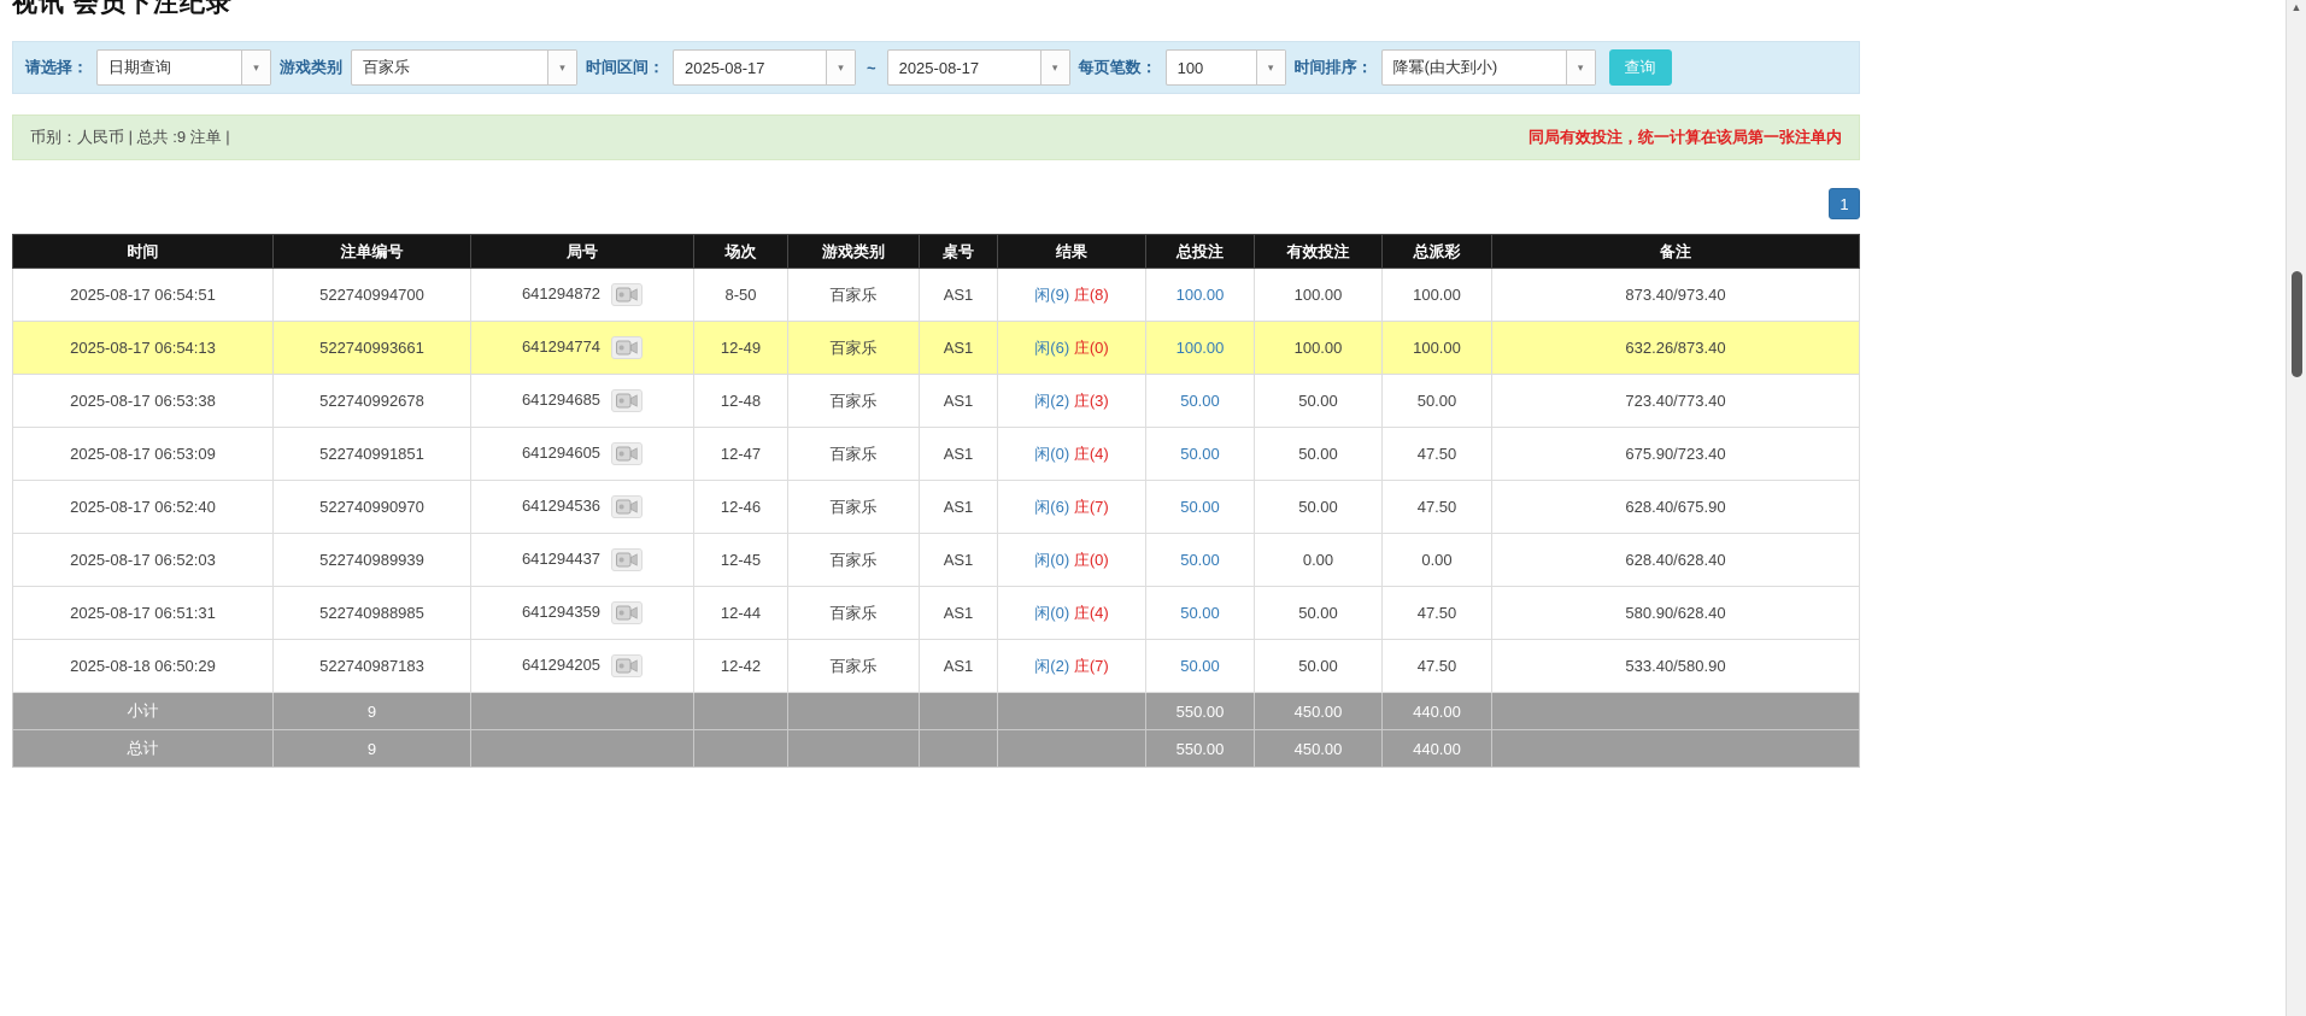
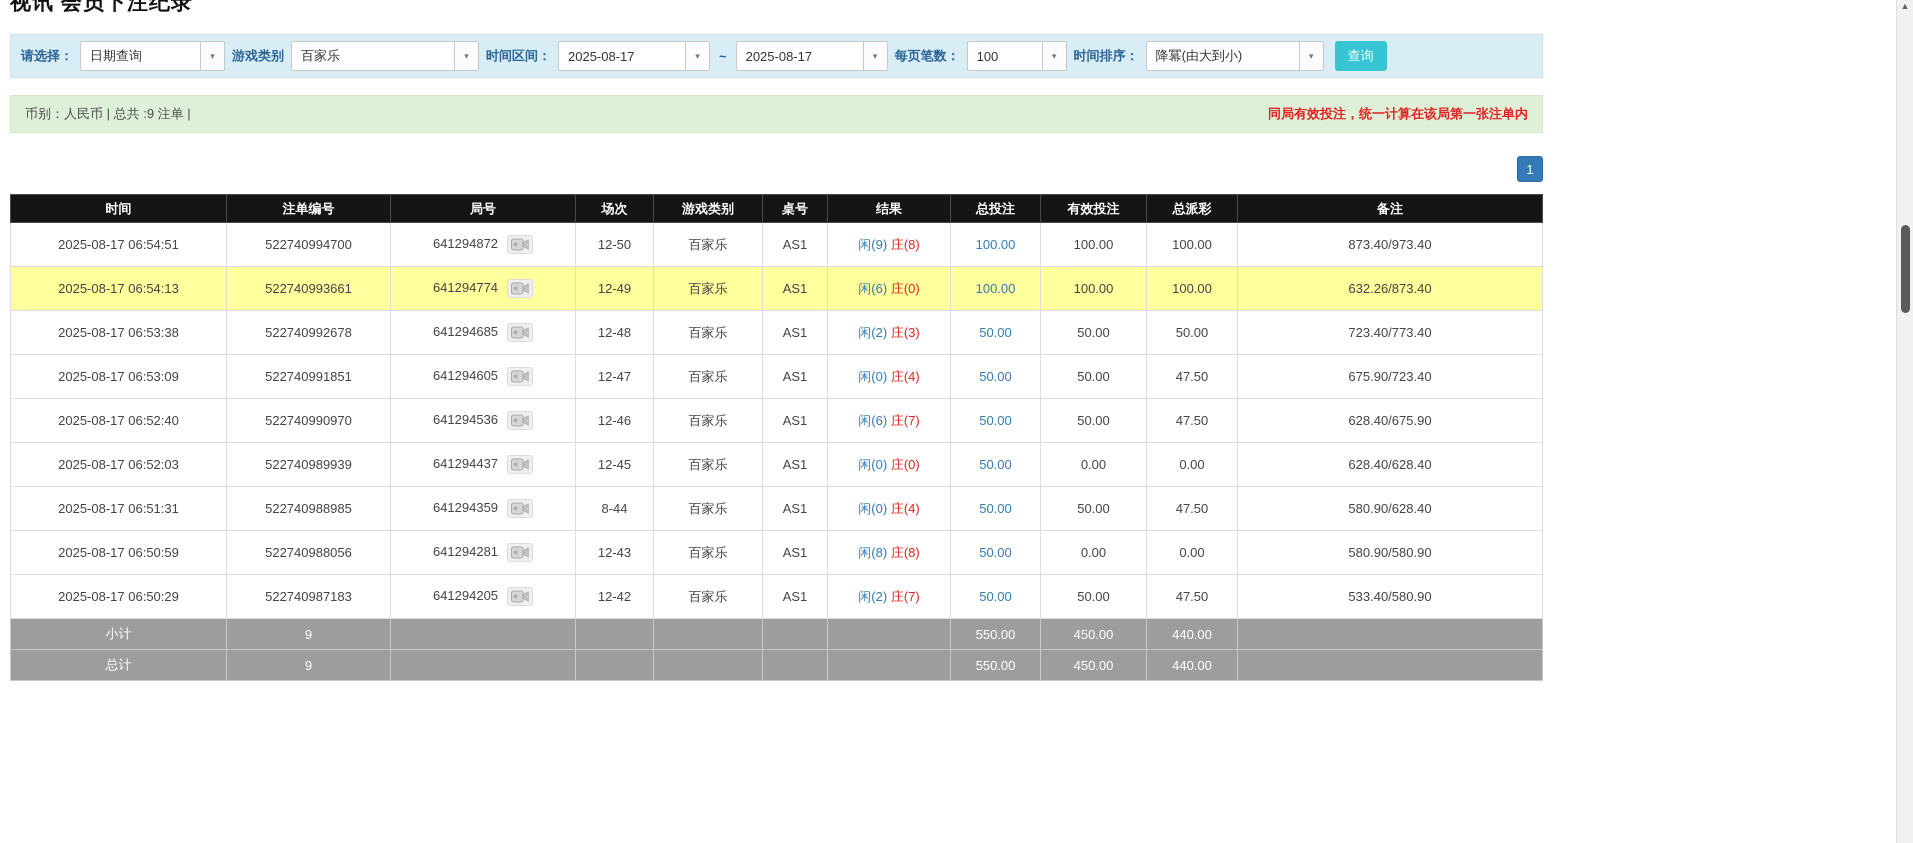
  视讯 会员下注纪录
  请选择：
  日期查询
  ▾
  游戏类别
  百家乐
  ▾
  时间区间：
  2025-08-17
  ▾
  ~
  2025-08-17
  ▾
  每页笔数：
  100
  ▾
  时间排序：
  降冪(由大到小)
  ▾
  查询
  币别：人民币 | 总共 :9 注单 |
  同局有效投注，统一计算在该局第一张注单内
  1
  时间	注单编号	局号	场次	游戏类别	桌号	结果	总投注	有效投注	总派彩	备注
- 2025-08-17 06:54:51	522740994700	641294872	8-50	百家乐	AS1	闲(9) 庄(8)	100.00	100.00	100.00	873.40/973.40
+ 2025-08-17 06:54:51	522740994700	641294872	12-50	百家乐	AS1	闲(9) 庄(8)	100.00	100.00	100.00	873.40/973.40
  2025-08-17 06:54:13	522740993661	641294774	12-49	百家乐	AS1	闲(6) 庄(0)	100.00	100.00	100.00	632.26/873.40
  2025-08-17 06:53:38	522740992678	641294685	12-48	百家乐	AS1	闲(2) 庄(3)	50.00	50.00	50.00	723.40/773.40
  2025-08-17 06:53:09	522740991851	641294605	12-47	百家乐	AS1	闲(0) 庄(4)	50.00	50.00	47.50	675.90/723.40
  2025-08-17 06:52:40	522740990970	641294536	12-46	百家乐	AS1	闲(6) 庄(7)	50.00	50.00	47.50	628.40/675.90
  2025-08-17 06:52:03	522740989939	641294437	12-45	百家乐	AS1	闲(0) 庄(0)	50.00	0.00	0.00	628.40/628.40
- 2025-08-17 06:51:31	522740988985	641294359	12-44	百家乐	AS1	闲(0) 庄(4)	50.00	50.00	47.50	580.90/628.40
+ 2025-08-17 06:51:31	522740988985	641294359	8-44	百家乐	AS1	闲(0) 庄(4)	50.00	50.00	47.50	580.90/628.40
+ 2025-08-17 06:50:59	522740988056	641294281	12-43	百家乐	AS1	闲(8) 庄(8)	50.00	0.00	0.00	580.90/580.90
- 2025-08-18 06:50:29	522740987183	641294205	12-42	百家乐	AS1	闲(2) 庄(7)	50.00	50.00	47.50	533.40/580.90
+ 2025-08-17 06:50:29	522740987183	641294205	12-42	百家乐	AS1	闲(2) 庄(7)	50.00	50.00	47.50	533.40/580.90
  小计	9						550.00	450.00	440.00
  总计	9						550.00	450.00	440.00
  ▲
